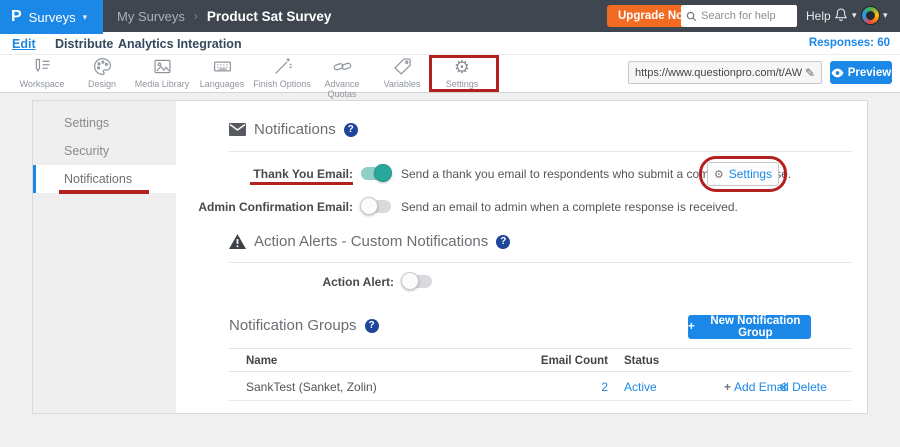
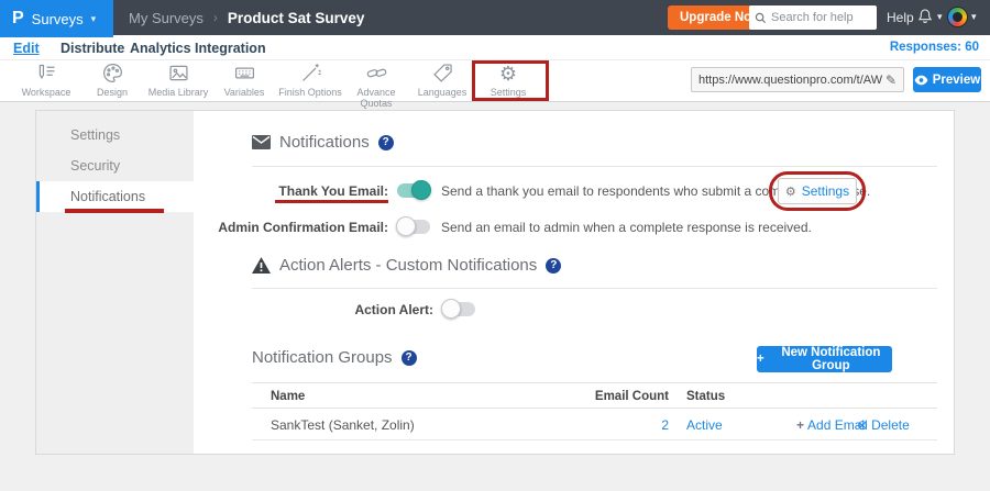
  Help
  P
  Surveys
  ▾
  My Surveys
  ›
  Product Sat Survey
  Upgrade No
  Search for help
  ▾
  ▾
  Edit
  Distribute
  Analytics
  Integration
  Responses: 60
  Workspace
  Design
  Media Library
- Languages
+ Variables
  Finish Options
  Advance Quotas
- Variables
+ Languages
  ⚙
  Settings
  https://www.questionpro.com/t/AW
  ✎
  Preview
  Settings
  Security
  Notifications
  Notifications
  ?
  Thank You Email:
  Send a thank you email to respondents who submit a come.
  ⚙
  Settings
  Admin Confirmation Email:
  Send an email to admin when a complete response is received.
  Action Alerts - Custom Notifications
  ?
  Action Alert:
  Notification Groups
  ?
  +
  New Notification Group
  Name
  Email Count
  Status
  SankTest (Sanket, Zolin)
  2
  Active
  +
  Add Email
  ⊗
  Delete
